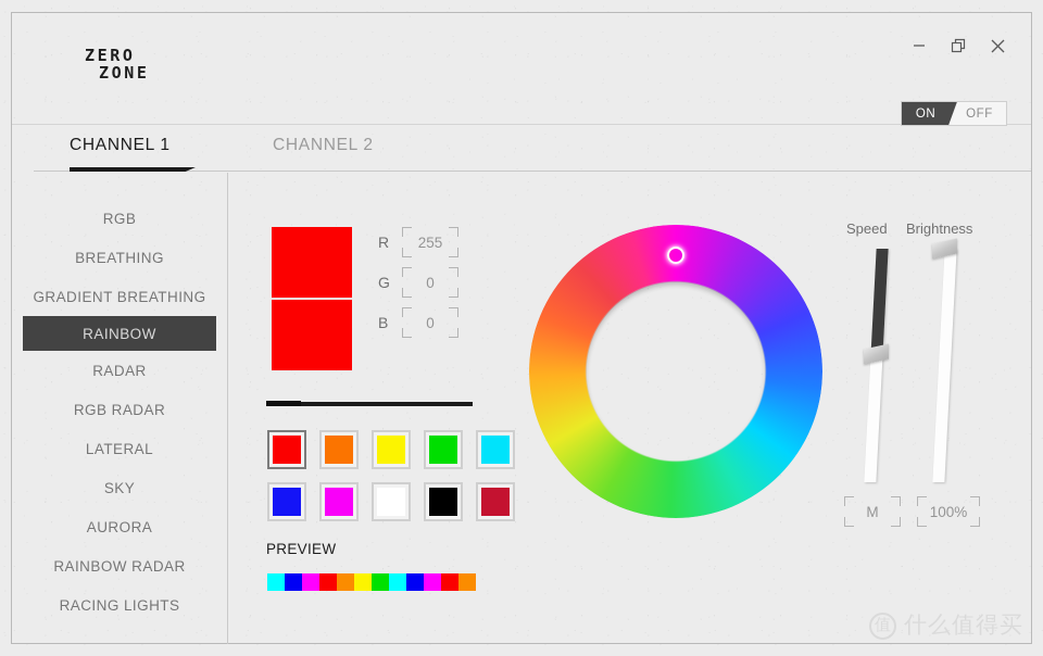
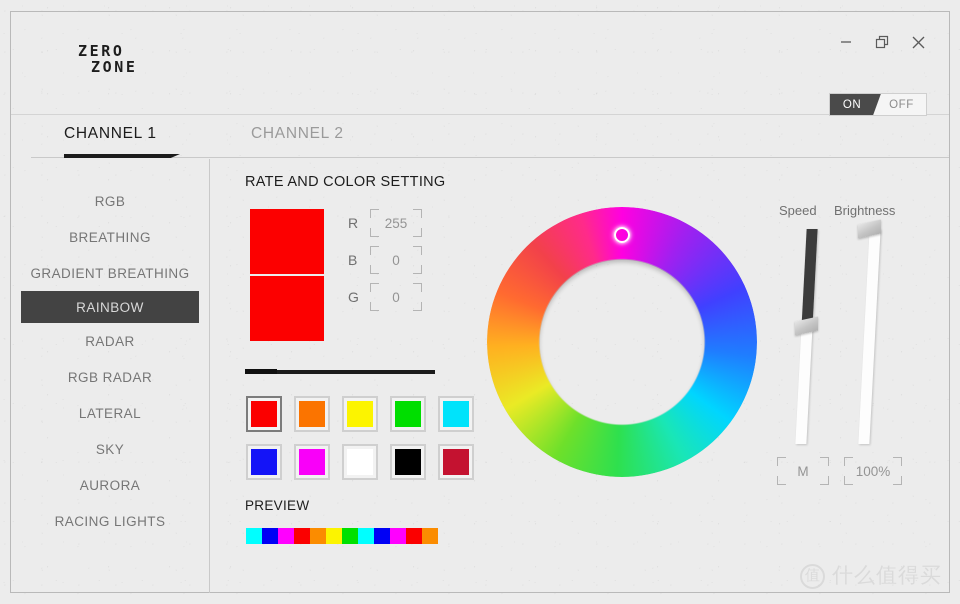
  ZERO
  ZONE
  OFF
  CHANNEL 1
  CHANNEL 2
  RGB
  BREATHING
  GRADIENT BREATHING
  RAINBOW
  RADAR
  RGB RADAR
  LATERAL
  SKY
  AURORA
- RAINBOW RADAR
  RACING LIGHTS
+ RATE AND COLOR SETTING
  R
  255
- G
+ B
  0
- B
+ G
  0
  PREVIEW
  Speed
  M
  Brightness
  100%
